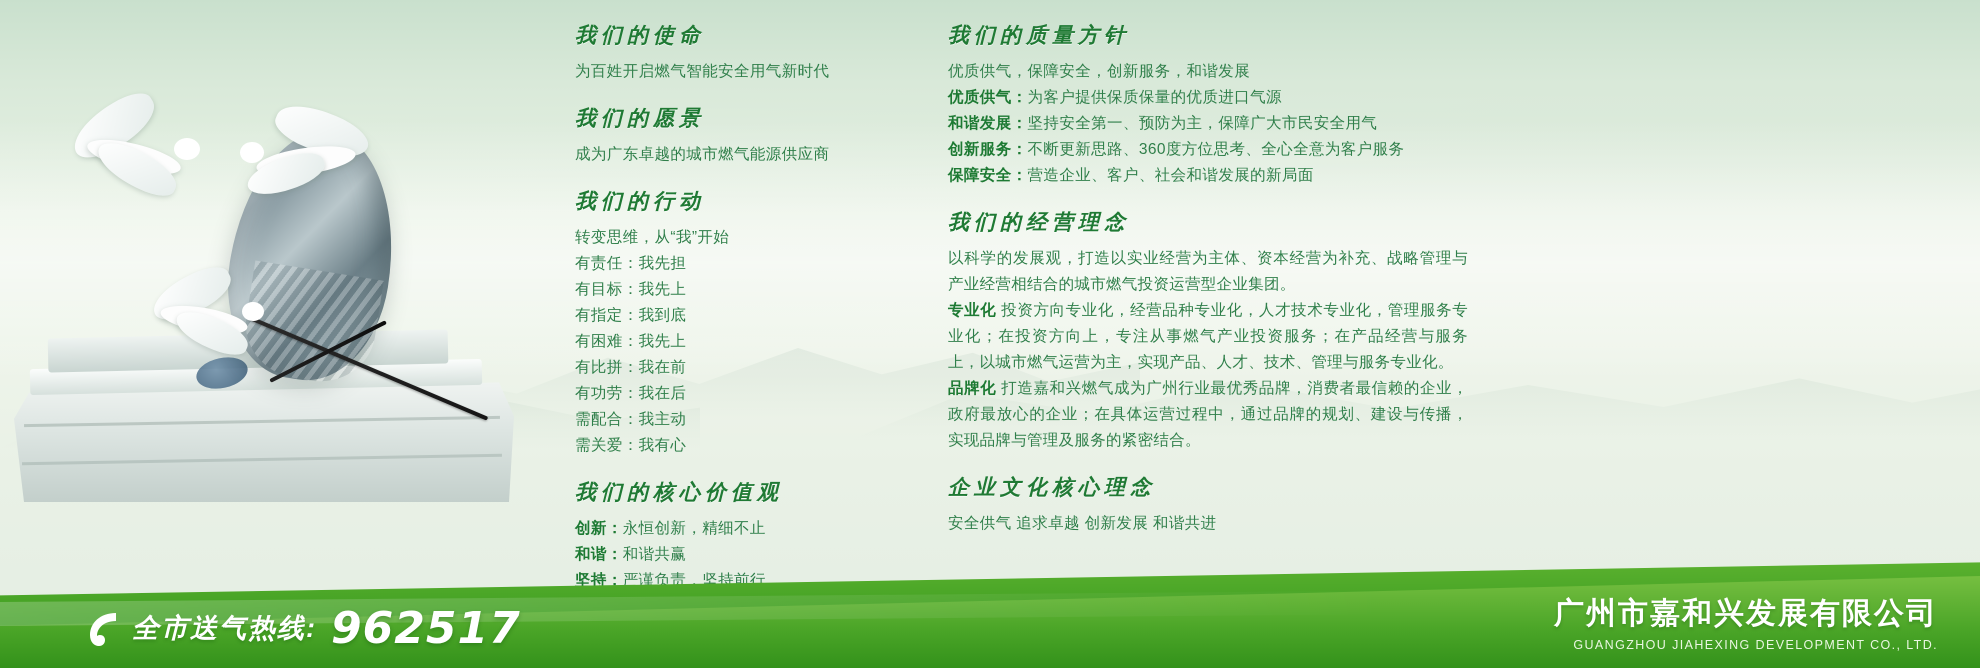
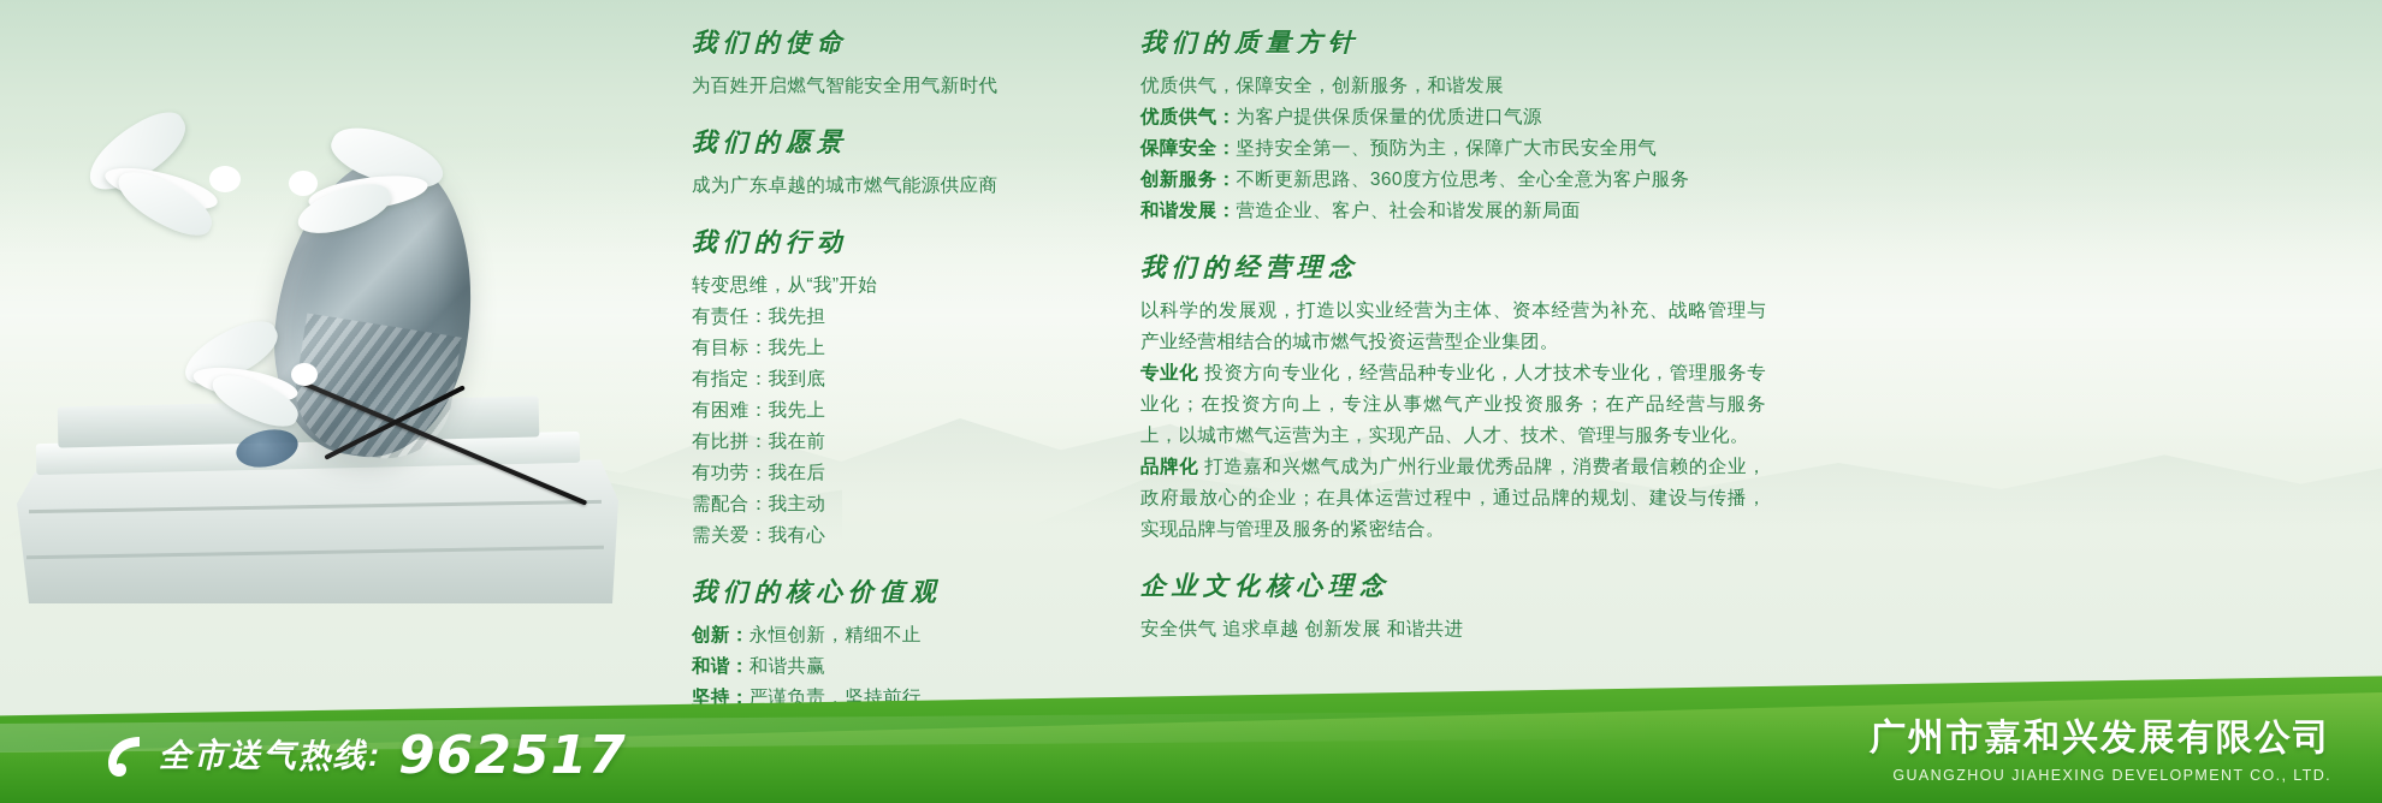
  我们的使命
  为百姓开启燃气智能安全用气新时代
  我们的愿景
  成为广东卓越的城市燃气能源供应商
  我们的行动
  转变思维，从“我”开始
  有责任：我先担
  有目标：我先上
  有指定：我到底
  有困难：我先上
  有比拼：我在前
  有功劳：我在后
  需配合：我主动
  需关爱：我有心
  我们的核心价值观
  创新：永恒创新，精细不止
  和谐：和谐共赢
  坚持：严谨负责，坚持前行
  我们的质量方针
  优质供气，保障安全，创新服务，和谐发展
  优质供气：为客户提供保质保量的优质进口气源
- 和谐发展：坚持安全第一、预防为主，保障广大市民安全用气
+ 保障安全：坚持安全第一、预防为主，保障广大市民安全用气
  创新服务：不断更新思路、360度方位思考、全心全意为客户服务
- 保障安全：营造企业、客户、社会和谐发展的新局面
+ 和谐发展：营造企业、客户、社会和谐发展的新局面
  我们的经营理念
  以科学的发展观，打造以实业经营为主体、资本经营为补充、战略管理与产业经营相结合的城市燃气投资运营型企业集团。
  专业化 投资方向专业化，经营品种专业化，人才技术专业化，管理服务专业化；在投资方向上，专注从事燃气产业投资服务；在产品经营与服务上，以城市燃气运营为主，实现产品、人才、技术、管理与服务专业化。
  品牌化 打造嘉和兴燃气成为广州行业最优秀品牌，消费者最信赖的企业，政府最放心的企业；在具体运营过程中，通过品牌的规划、建设与传播，实现品牌与管理及服务的紧密结合。
  企业文化核心理念
  安全供气 追求卓越 创新发展 和谐共进
  全市送气热线:
  962517
  广州市嘉和兴发展有限公司
  GUANGZHOU JIAHEXING DEVELOPMENT CO., LTD.
